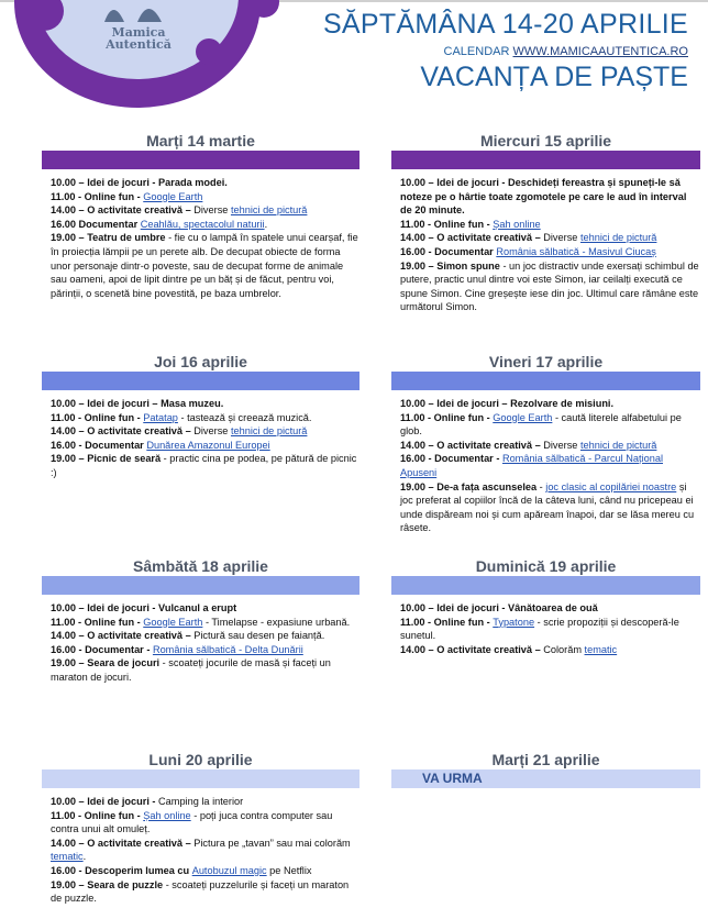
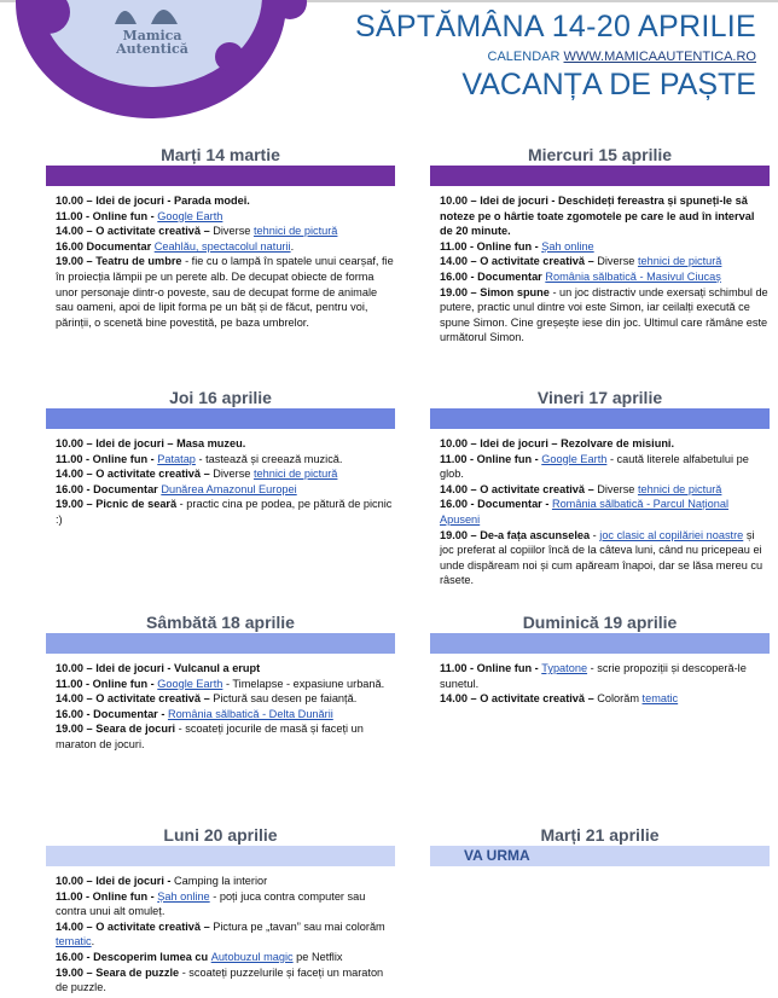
  Mamica
  Autentică
  SĂPTĂMÂNA 14-20 APRILIE
  CALENDAR WWW.MAMICAAUTENTICA.RO
  VACANȚA DE PAȘTE
  Marți 14 martie
  10.00 – Idei de jocuri - Parada modei.
  11.00 - Online fun - Google Earth
  14.00 – O activitate creativă – Diverse tehnici de pictură
  16.00 Documentar Ceahlău, spectacolul naturii.
- 19.00 – Teatru de umbre - fie cu o lampă în spatele unui cearșaf, fie în proiecția lămpii pe un perete alb. De decupat obiecte de forma unor personaje dintr-o poveste, sau de decupat forme de animale sau oameni, apoi de lipit dintre pe un băț și de făcut, pentru voi, părinții, o scenetă bine povestită, pe baza umbrelor.
+ 19.00 – Teatru de umbre - fie cu o lampă în spatele unui cearșaf, fie în proiecția lămpii pe un perete alb. De decupat obiecte de forma unor personaje dintr-o poveste, sau de decupat forme de animale sau oameni, apoi de lipit forma pe un băț și de făcut, pentru voi, părinții, o scenetă bine povestită, pe baza umbrelor.
  Miercuri 15 aprilie
  10.00 – Idei de jocuri - Deschideți fereastra și spuneți-le să noteze pe o hârtie toate zgomotele pe care le aud în interval de 20 minute.
  11.00 - Online fun - Șah online
  14.00 – O activitate creativă – Diverse tehnici de pictură
  16.00 - Documentar România sălbatică - Masivul Ciucaș
  19.00 – Simon spune - un joc distractiv unde exersați schimbul de putere, practic unul dintre voi este Simon, iar ceilalți execută ce spune Simon. Cine greșește iese din joc. Ultimul care rămâne este următorul Simon.
  Joi 16 aprilie
  10.00 – Idei de jocuri – Masa muzeu.
  11.00 - Online fun - Patatap - tastează și creează muzică.
  14.00 – O activitate creativă – Diverse tehnici de pictură
  16.00 - Documentar Dunărea Amazonul Europei
  19.00 – Picnic de seară - practic cina pe podea, pe pătură de picnic :)
  Vineri 17 aprilie
  10.00 – Idei de jocuri – Rezolvare de misiuni.
  11.00 - Online fun - Google Earth - caută literele alfabetului pe glob.
  14.00 – O activitate creativă – Diverse tehnici de pictură
  16.00 - Documentar - România sălbatică - Parcul Național Apuseni
  19.00 – De-a fața ascunselea - joc clasic al copilăriei noastre și joc preferat al copiilor încă de la câteva luni, când nu pricepeau ei unde dispăream noi și cum apăream înapoi, dar se lăsa mereu cu râsete.
  Sâmbătă 18 aprilie
  10.00 – Idei de jocuri - Vulcanul a erupt
  11.00 - Online fun - Google Earth - Timelapse - expasiune urbană.
  14.00 – O activitate creativă – Pictură sau desen pe faianță.
  16.00 - Documentar - România sălbatică - Delta Dunării
  19.00 – Seara de jocuri - scoateți jocurile de masă și faceți un maraton de jocuri.
  Duminică 19 aprilie
- 10.00 – Idei de jocuri - Vânătoarea de ouă
  11.00 - Online fun - Typatone - scrie propoziții și descoperă-le sunetul.
  14.00 – O activitate creativă – Colorăm tematic
  Luni 20 aprilie
  10.00 – Idei de jocuri - Camping la interior
  11.00 - Online fun - Șah online - poți juca contra computer sau contra unui alt omuleț.
  14.00 – O activitate creativă – Pictura pe „tavan” sau mai colorăm tematic.
  16.00 - Descoperim lumea cu Autobuzul magic pe Netflix
  19.00 – Seara de puzzle - scoateți puzzelurile și faceți un maraton de puzzle.
  Marți 21 aprilie
  VA URMA
